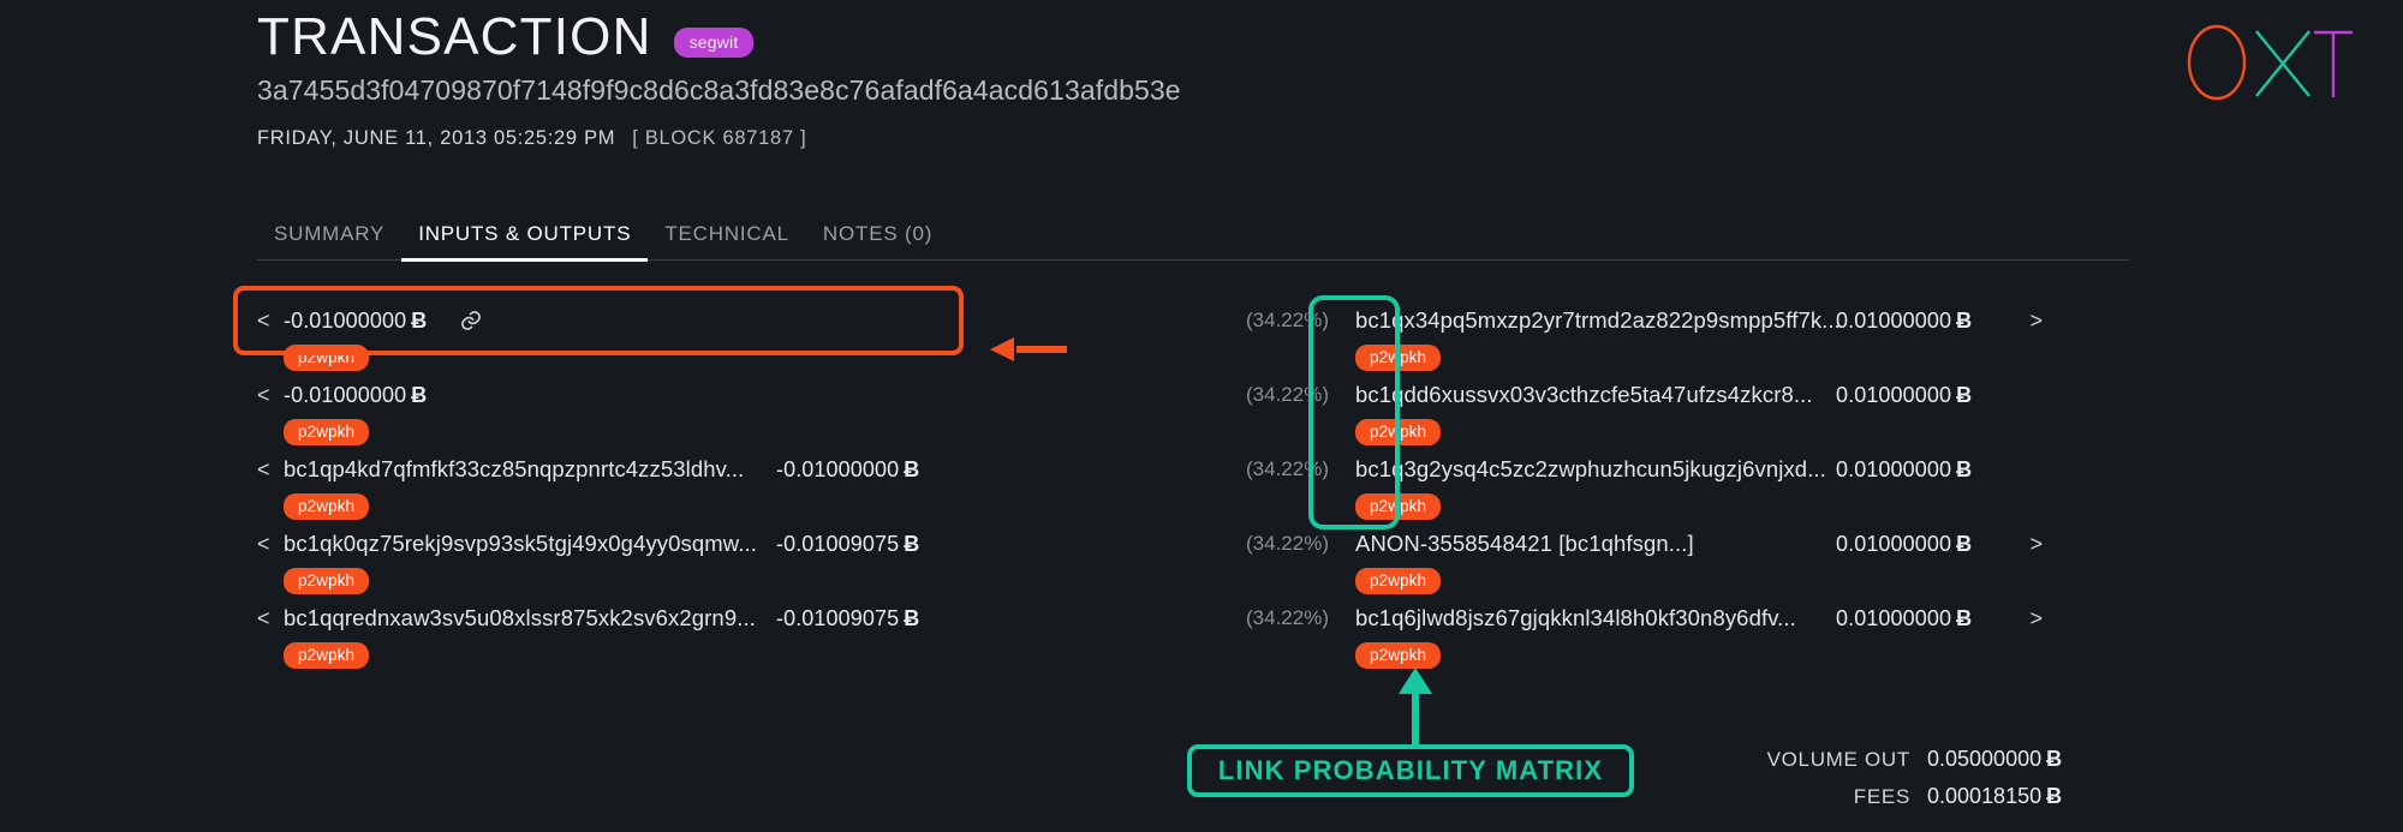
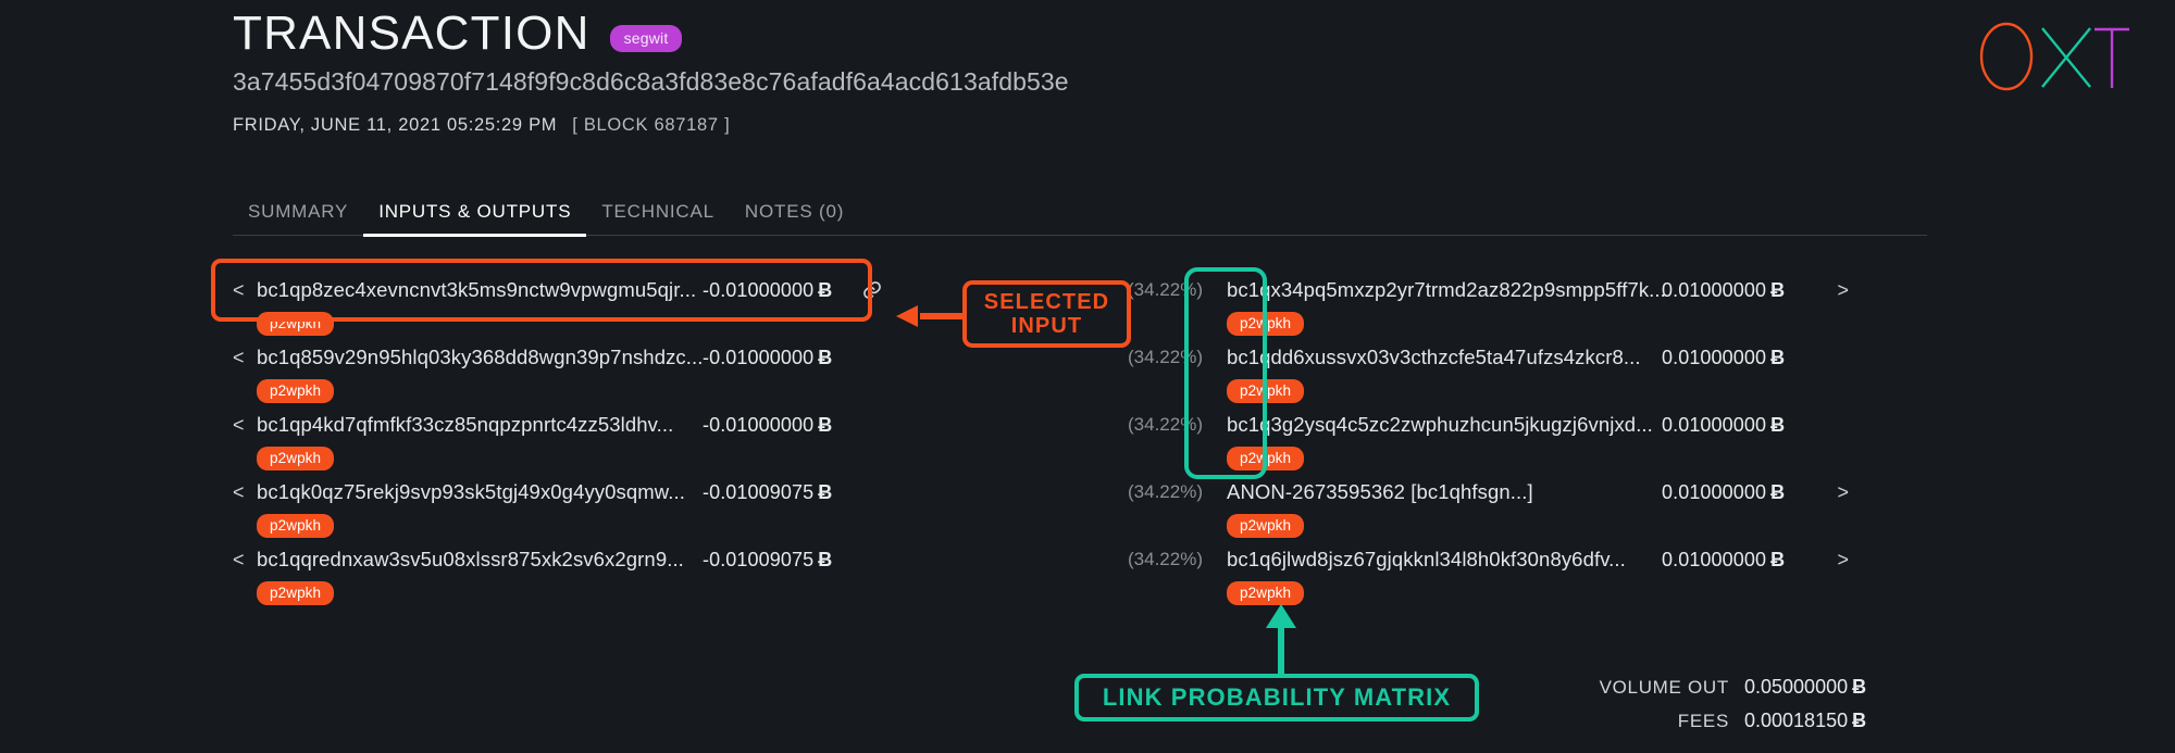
  TRANSACTION
  segwit
  3a7455d3f04709870f7148f9f9c8d6c8a3fd83e8c76afadf6a4acd613afdb53e
- FRIDAY, JUNE 11, 2013 05:25:29 PM [ BLOCK 687187 ]
+ FRIDAY, JUNE 11, 2021 05:25:29 PM [ BLOCK 687187 ]
  SUMMARY
  INPUTS & OUTPUTS
  TECHNICAL
  NOTES (0)
  <
+ bc1qp8zec4xevncnvt3k5ms9nctw9vpwgmu5qjr...
  -0.01000000 Ƀ
  p2wpkh
  <
+ bc1q859v29n95hlq03ky368dd8wgn39p7nshdzc...
  -0.01000000 Ƀ
  p2wpkh
  <
  bc1qp4kd7qfmfkf33cz85nqpzpnrtc4zz53ldhv...
  -0.01000000 Ƀ
  p2wpkh
  <
  bc1qk0qz75rekj9svp93sk5tgj49x0g4yy0sqmw...
  -0.01009075 Ƀ
  p2wpkh
  <
  bc1qqrednxaw3sv5u08xlssr875xk2sv6x2grn9...
  -0.01009075 Ƀ
  p2wpkh
  (34.22%)
  bc1qx34pq5mxzp2yr7trmd2az822p9smpp5ff7k..
  0.01000000 Ƀ
  >
  p2wpkh
  (34.22%)
  bc1qdd6xussvx03v3cthzcfe5ta47ufzs4zkcr8...
  0.01000000 Ƀ
  p2wpkh
  (34.22%)
  bc1q3g2ysq4c5zc2zwphuzhcun5jkugzj6vnjxd...
  0.01000000 Ƀ
  p2wpkh
  (34.22%)
- ANON-3558548421 [bc1qhfsgn...]
+ ANON-2673595362 [bc1qhfsgn...]
  0.01000000 Ƀ
  >
  p2wpkh
  (34.22%)
  bc1q6jlwd8jsz67gjqkknl34l8h0kf30n8y6dfv...
  0.01000000 Ƀ
  >
  p2wpkh
+ SELECTED
+ INPUT
  LINK PROBABILITY MATRIX
  VOLUME OUT
  0.05000000 Ƀ
  FEES
  0.00018150 Ƀ
